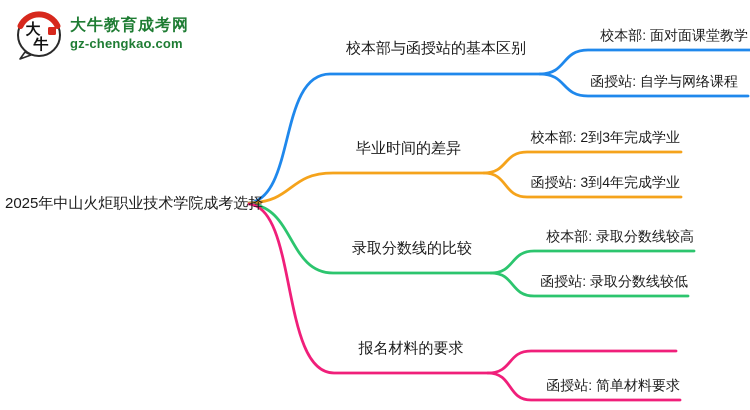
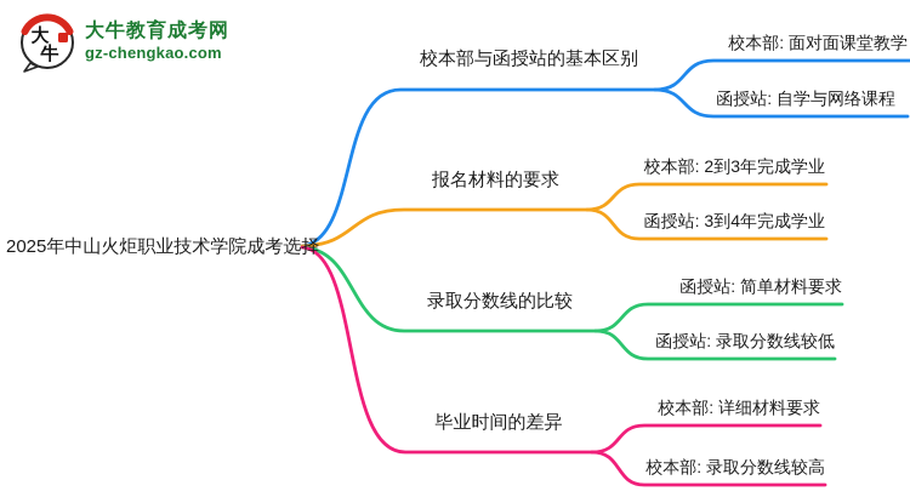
  大
  牛
  大牛教育成考网
  gz-chengkao.com
  2025年中山火炬职业技术学院成考选择
  校本部与函授站的基本区别
- 毕业时间的差异
+ 报名材料的要求
  录取分数线的比较
- 报名材料的要求
+ 毕业时间的差异
  校本部: 面对面课堂教学
  函授站: 自学与网络课程
  校本部: 2到3年完成学业
  函授站: 3到4年完成学业
- 校本部: 录取分数线较高
+ 函授站: 简单材料要求
  函授站: 录取分数线较低
+ 校本部: 详细材料要求
- 函授站: 简单材料要求
+ 校本部: 录取分数线较高
